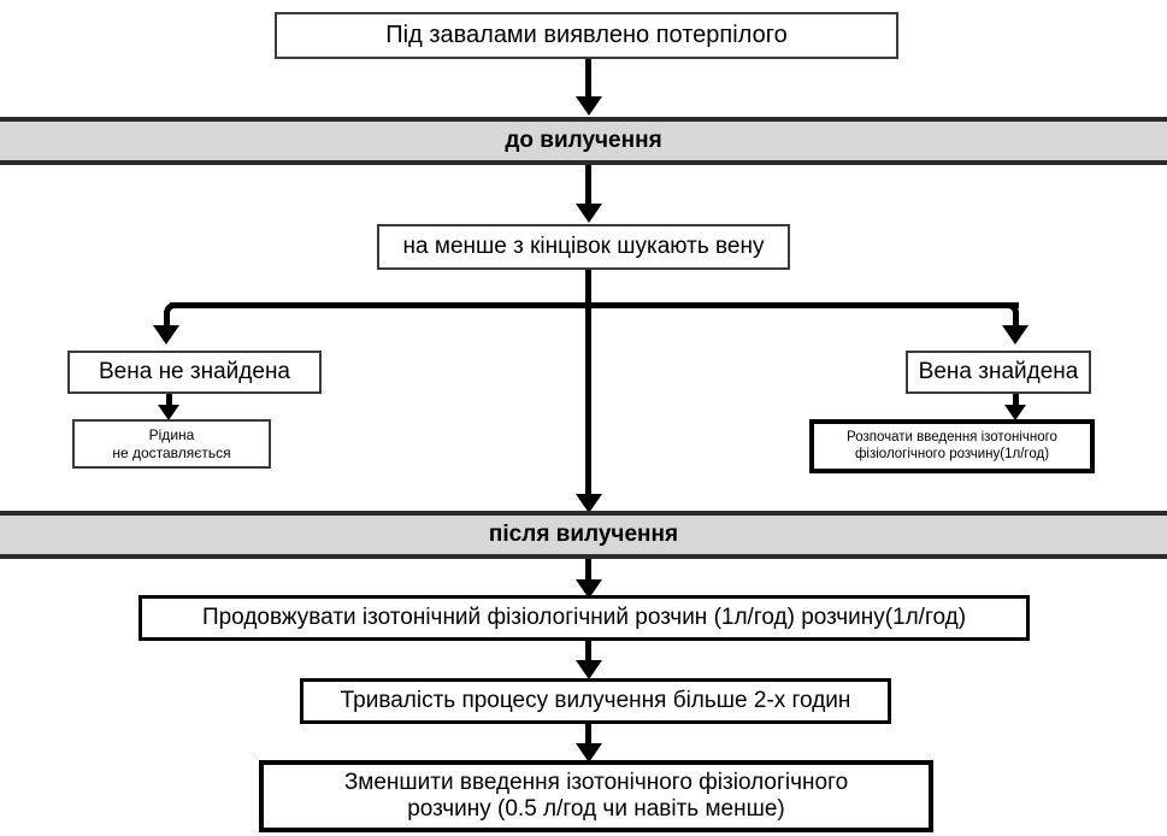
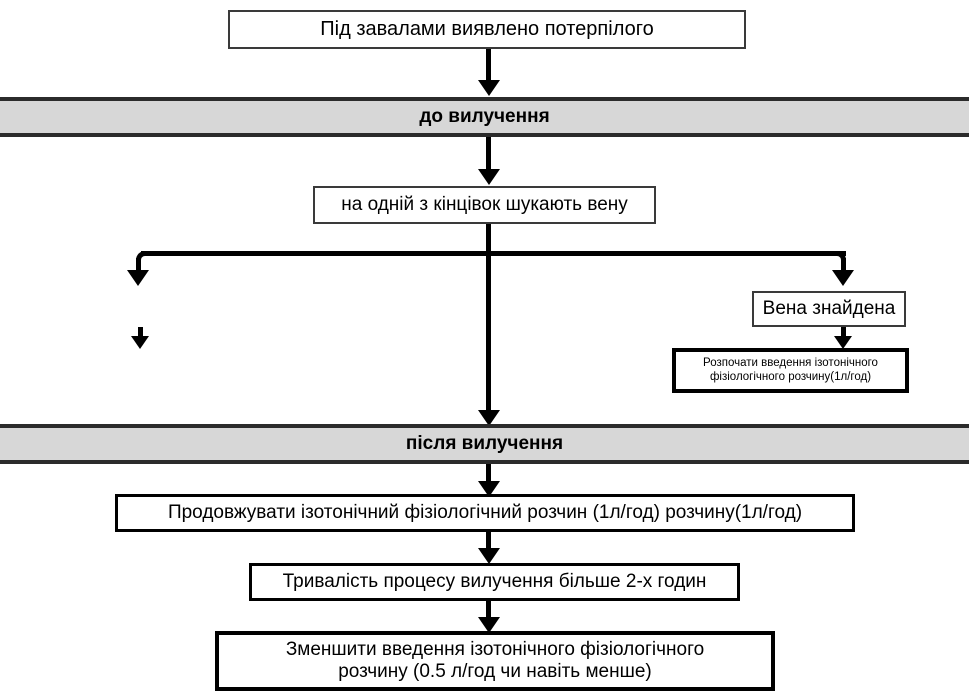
  Під завалами виявлено потерпілого
  до вилучення
- на менше з кінцівок шукають вену
+ на одній з кінцівок шукають вену
- Вена не знайдена
- Рідина
- не доставляється
  Вена знайдена
  Розпочати введення ізотонічного
  фізіологічного розчину(1л/год)
  після вилучення
  Продовжувати ізотонічний фізіологічний розчин (1л/год) розчину(1л/год)
  Тривалість процесу вилучення більше 2-х годин
  Зменшити введення ізотонічного фізіологічного
  розчину (0.5 л/год чи навіть менше)
